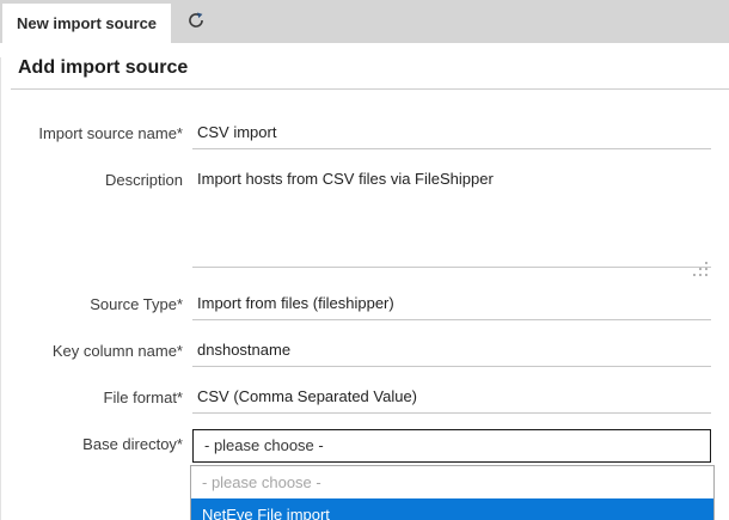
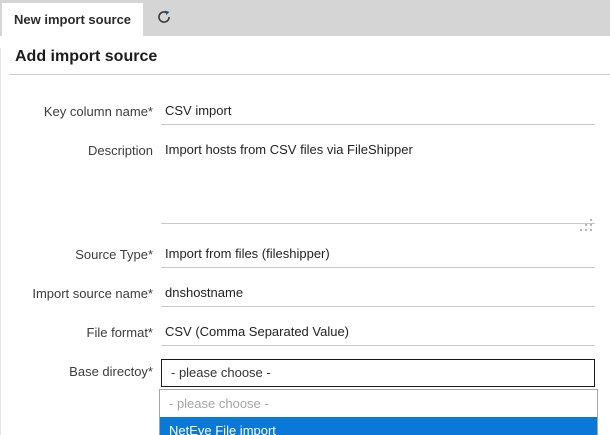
  New import source
  Add import source
- Import source name*
+ Key column name*
  CSV import
  Description
  Import hosts from CSV files via FileShipper
  Source Type*
  Import from files (fileshipper)
- Key column name*
+ Import source name*
  dnshostname
  File format*
  CSV (Comma Separated Value)
  Base directoy*
  - please choose -
  - please choose -
  NetEye File import
